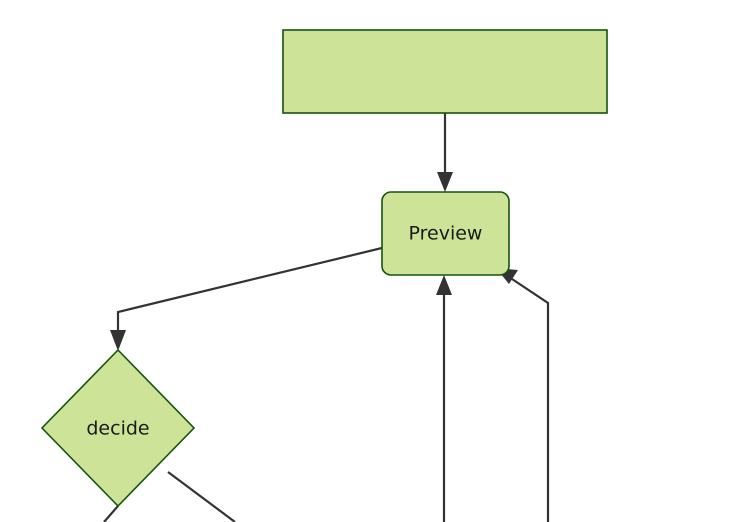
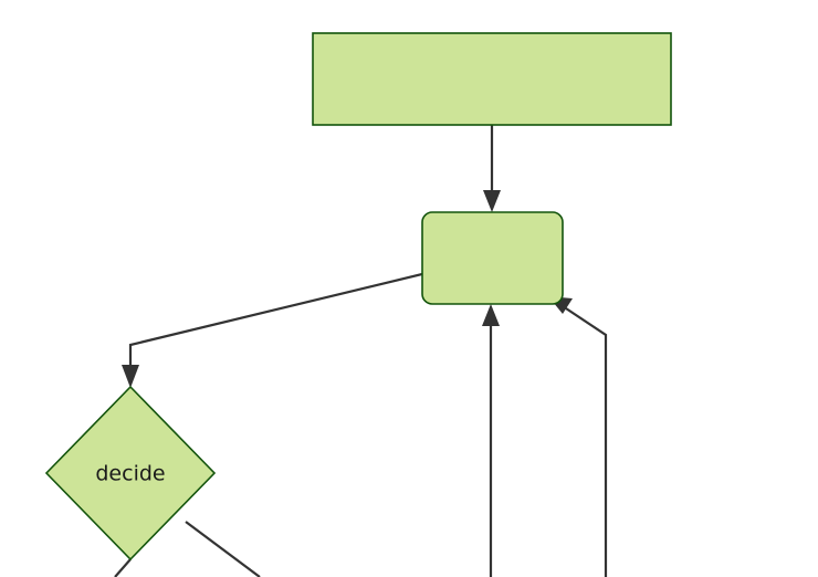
- Preview
  decide
